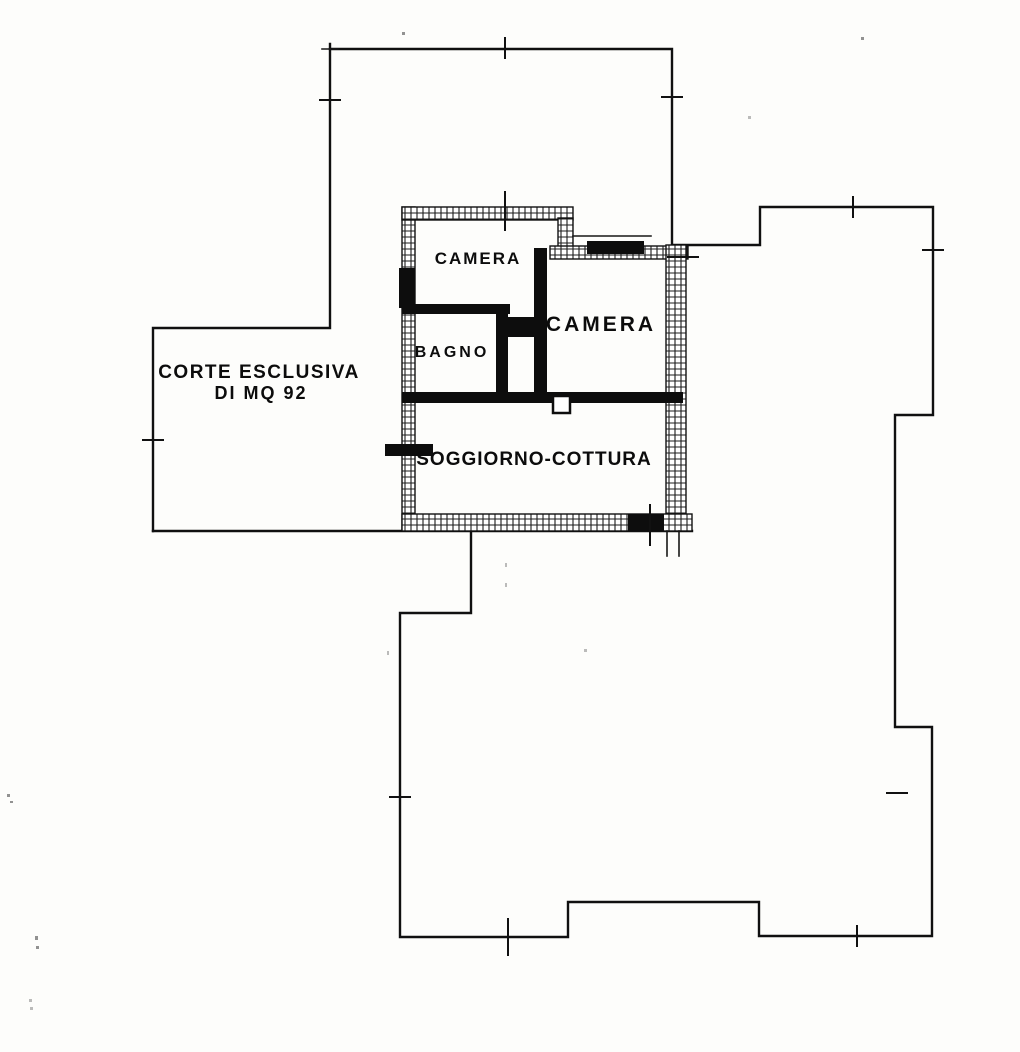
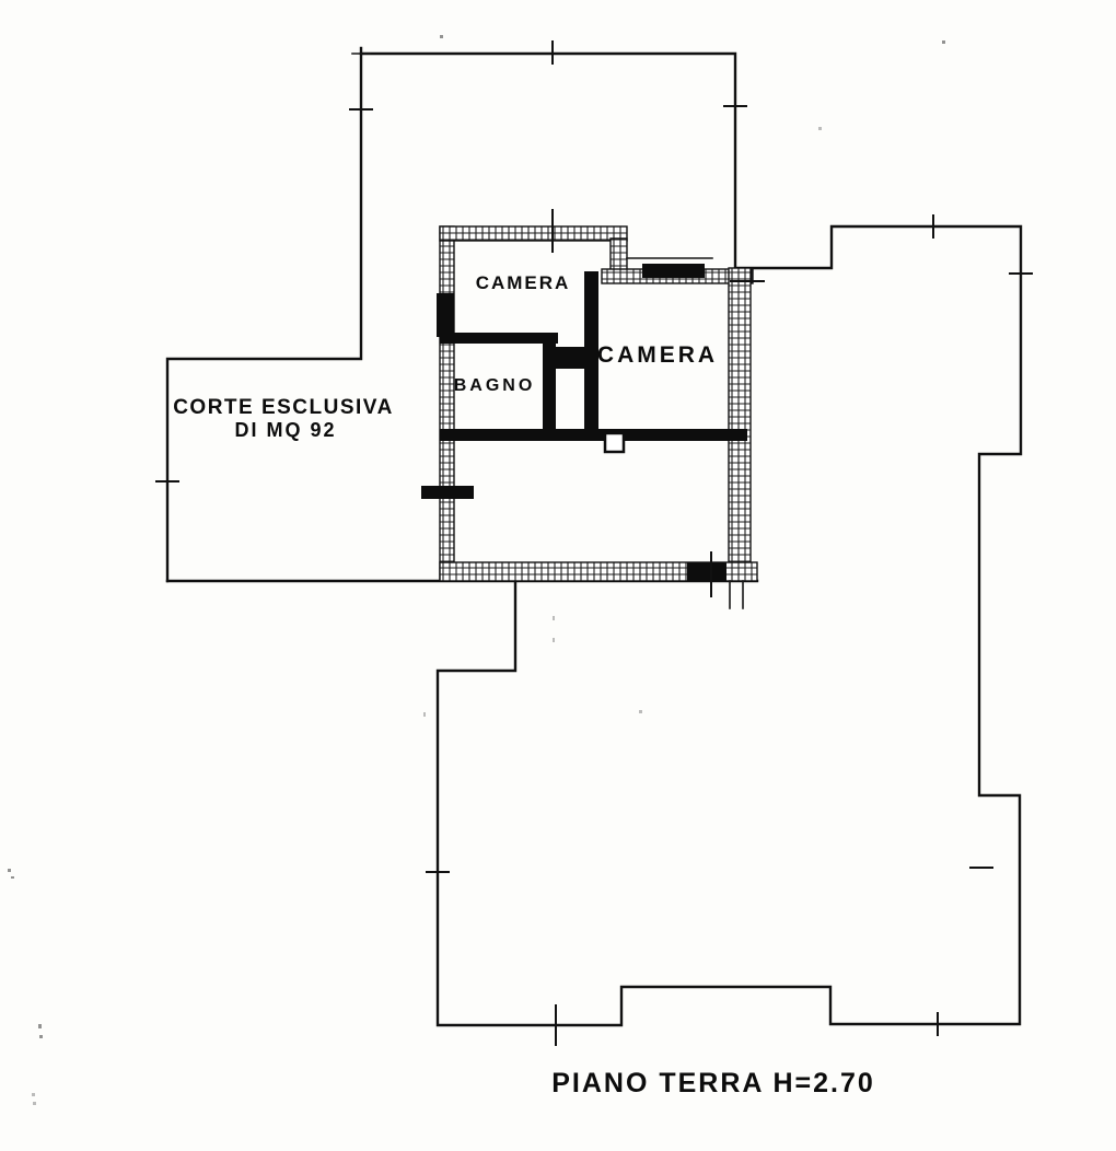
  CAMERA
  BAGNO
  CAMERA
- SOGGIORNO-COTTURA
  CORTE ESCLUSIVA
  DI MQ 92
+ PIANO TERRA H=2.70
